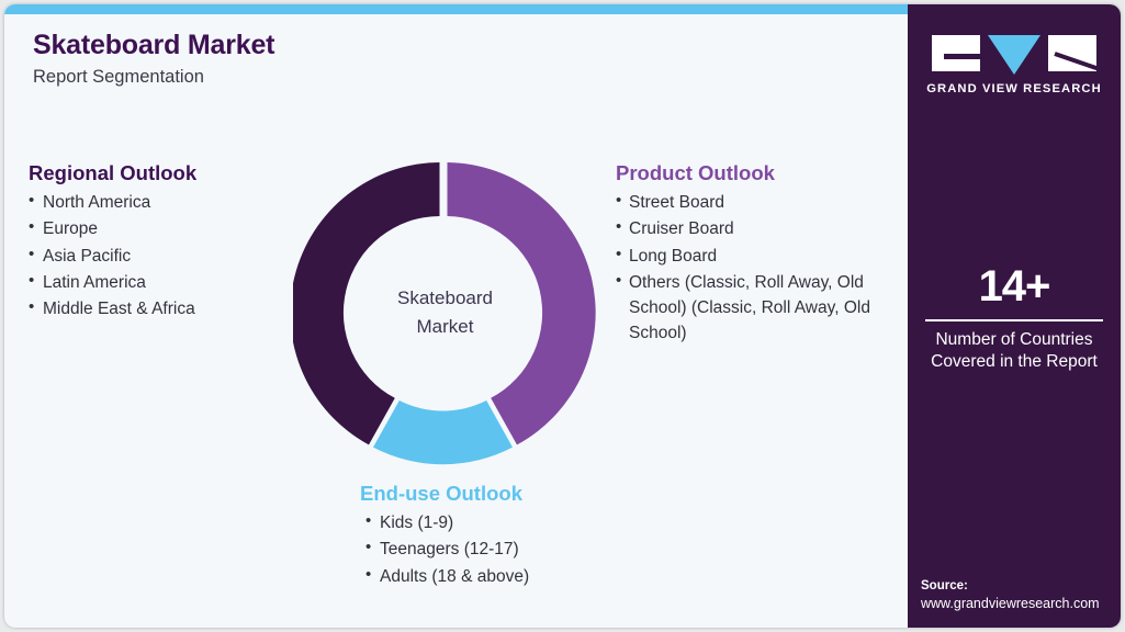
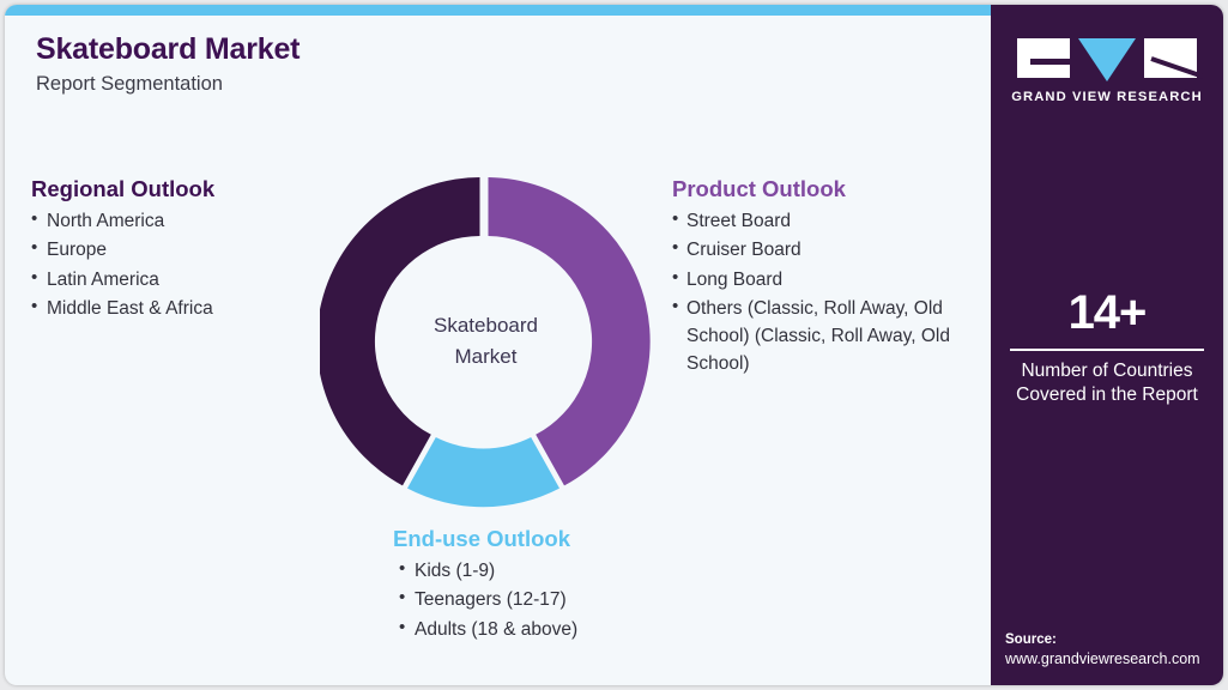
  Skateboard Market
  Report Segmentation
  Regional Outlook
  North America
  Europe
- Asia Pacific
  Latin America
  Middle East & Africa
  Skateboard
  Market
  Product Outlook
  Street Board
  Cruiser Board
  Long Board
  Others (Classic, Roll Away, Old School) (Classic, Roll Away, Old School)
  End-use Outlook
  Kids (1-9)
  Teenagers (12-17)
  Adults (18 & above)
  GRAND VIEW RESEARCH
  14+
  Number of Countries
  Covered in the Report
  Source:
  www.grandviewresearch.com
